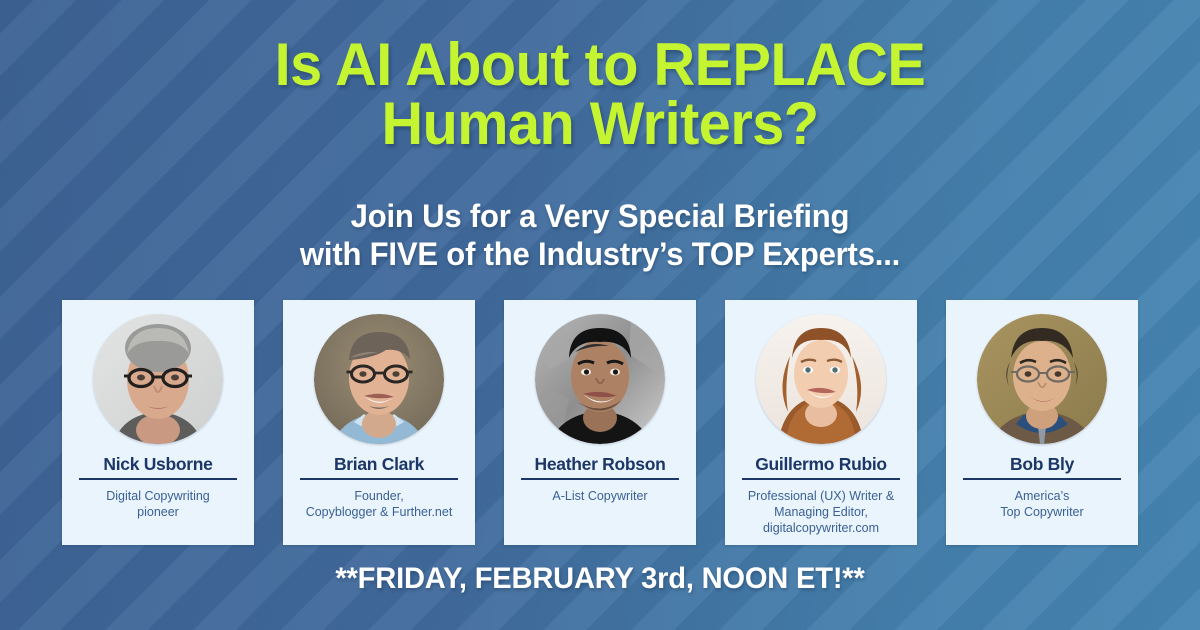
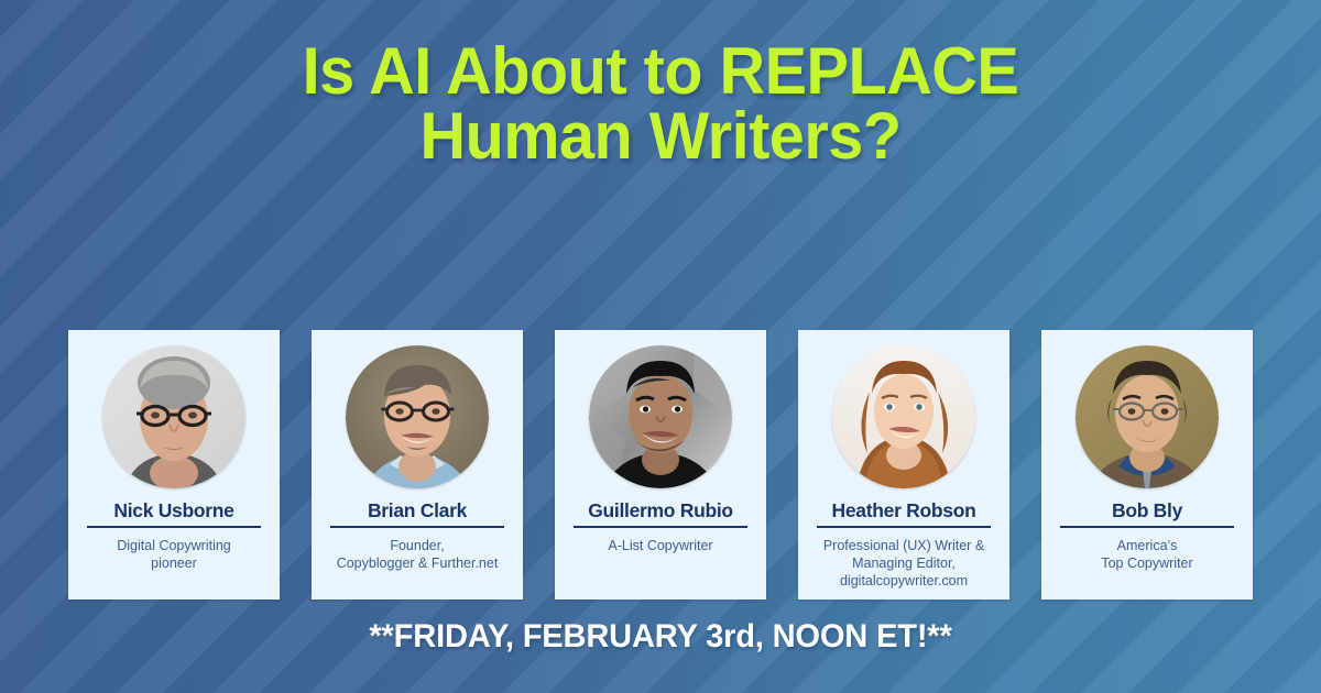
  Is AI About to REPLACE
  Human Writers?
- Join Us for a Very Special Briefing
- with FIVE of the Industry’s TOP Experts...
  Nick Usborne
  Digital Copywriting
  pioneer
  Brian Clark
  Founder,
  Copyblogger & Further.net
- Heather Robson
+ Guillermo Rubio
  A-List Copywriter
- Guillermo Rubio
+ Heather Robson
  Professional (UX) Writer &
  Managing Editor,
  digitalcopywriter.com
  Bob Bly
  America’s
  Top Copywriter
  **FRIDAY, FEBRUARY 3rd, NOON ET!**
